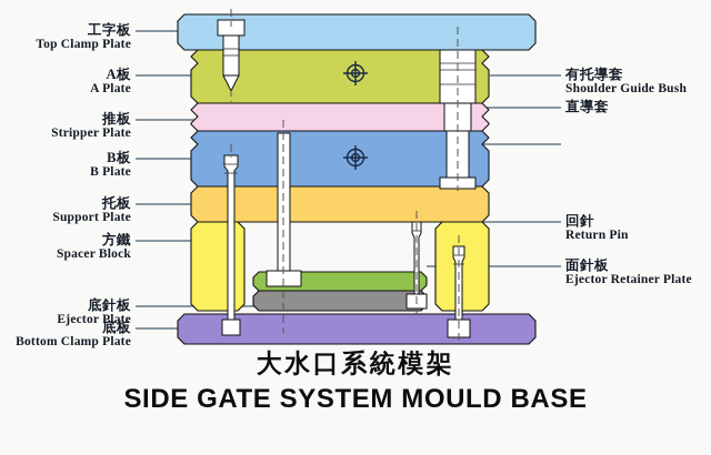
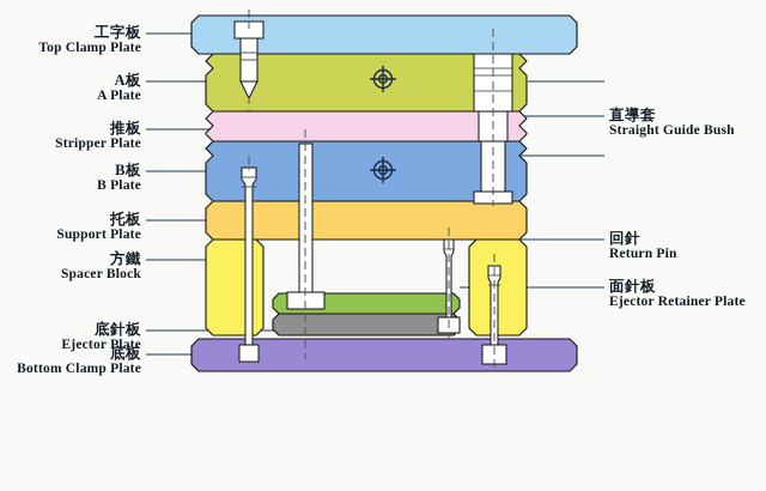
  工字板
  Top Clamp Plate
  A板
  A Plate
  推板
  Stripper Plate
  B板
  B Plate
  托板
  Support Plate
  方鐵
  Spacer Block
  底針板
  Ejector Plate
  底板
  Bottom Clamp Plate
- 有托導套
- Shoulder Guide Bush
  直導套
+ Straight Guide Bush
  回針
  Return Pin
  面針板
  Ejector Retainer Plate
- 大水口系統模架
- SIDE GATE SYSTEM MOULD BASE
